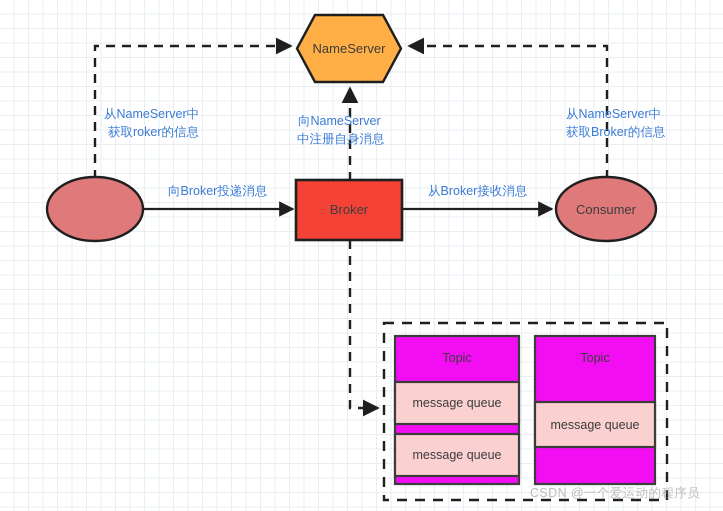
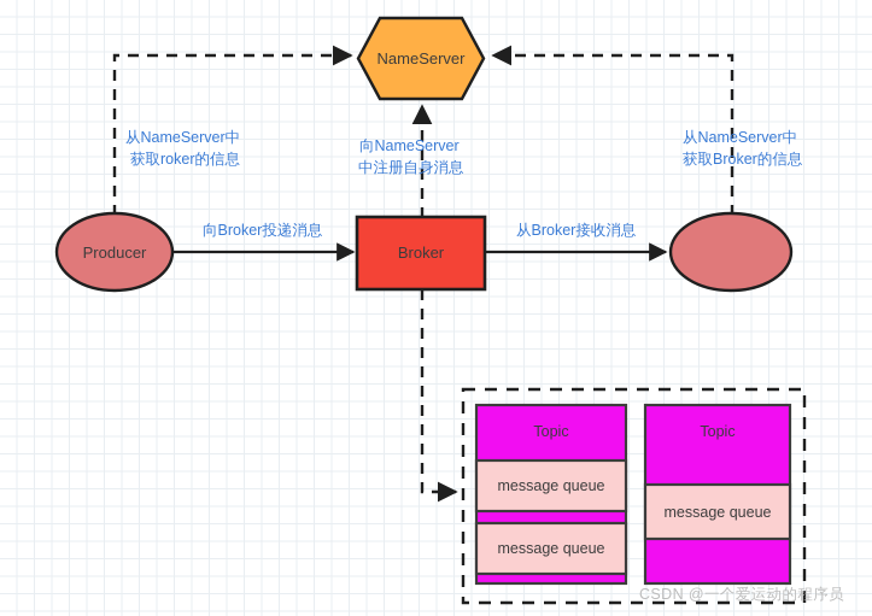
  NameServer
+ Producer
  Broker
- Consumer
  从NameServer中
  获取roker的信息
  向NameServer
  中注册自身消息
  从NameServer中
  获取Broker的信息
  向Broker投递消息
  从Broker接收消息
  Topic
  message queue
  message queue
  Topic
  message queue
  CSDN @一个爱运动的程序员
